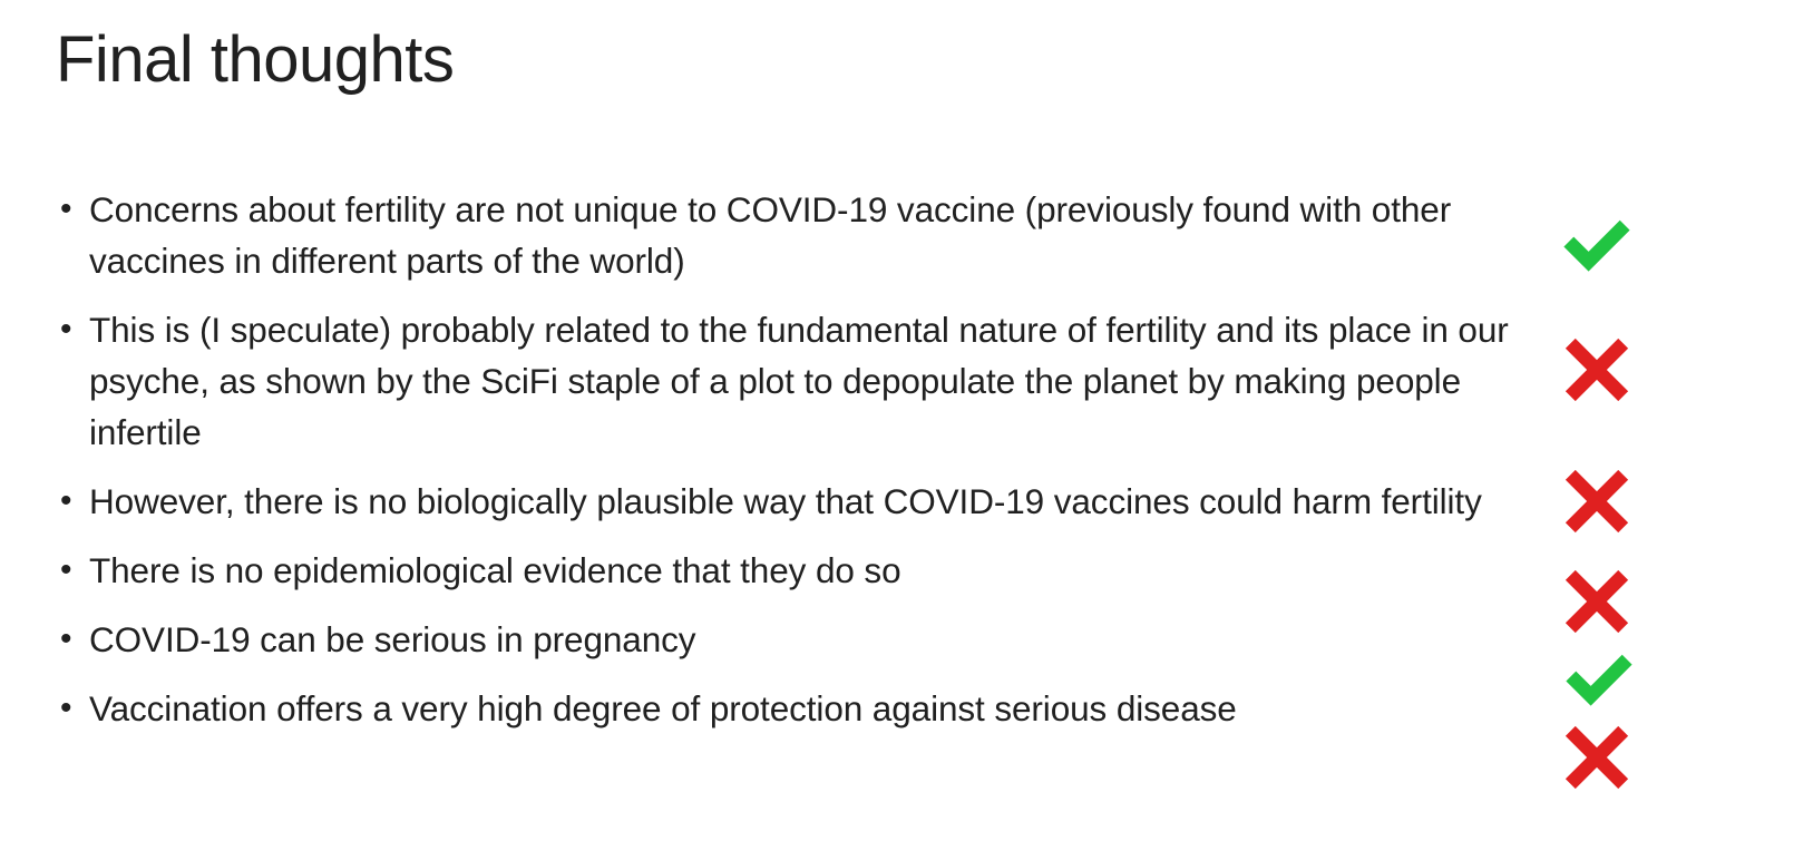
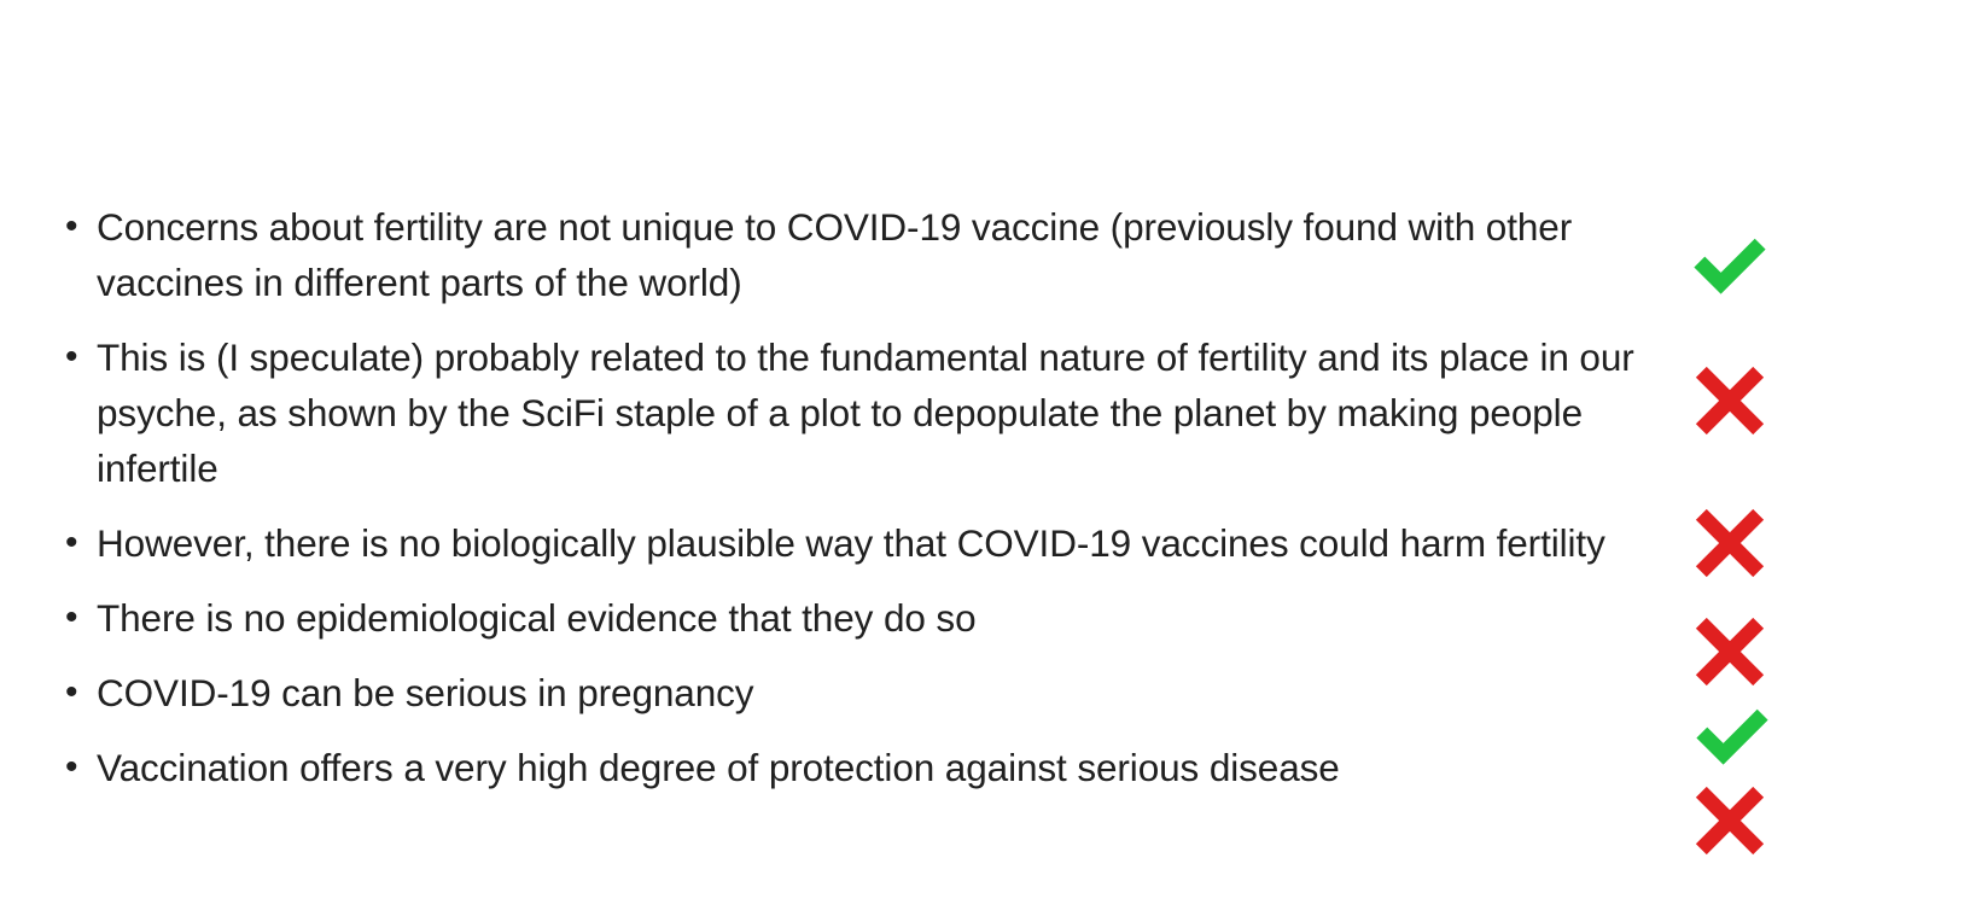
- Final thoughts
  •
  Concerns about fertility are not unique to COVID-19 vaccine (previously found with other vaccines in different parts of the world)
  •
  This is (I speculate) probably related to the fundamental nature of fertility and its place in our psyche, as shown by the SciFi staple of a plot to depopulate the planet by making people infertile
  •
  However, there is no biologically plausible way that COVID-19 vaccines could harm fertility
  •
  There is no epidemiological evidence that they do so
  •
  COVID-19 can be serious in pregnancy
  •
  Vaccination offers a very high degree of protection against serious disease
